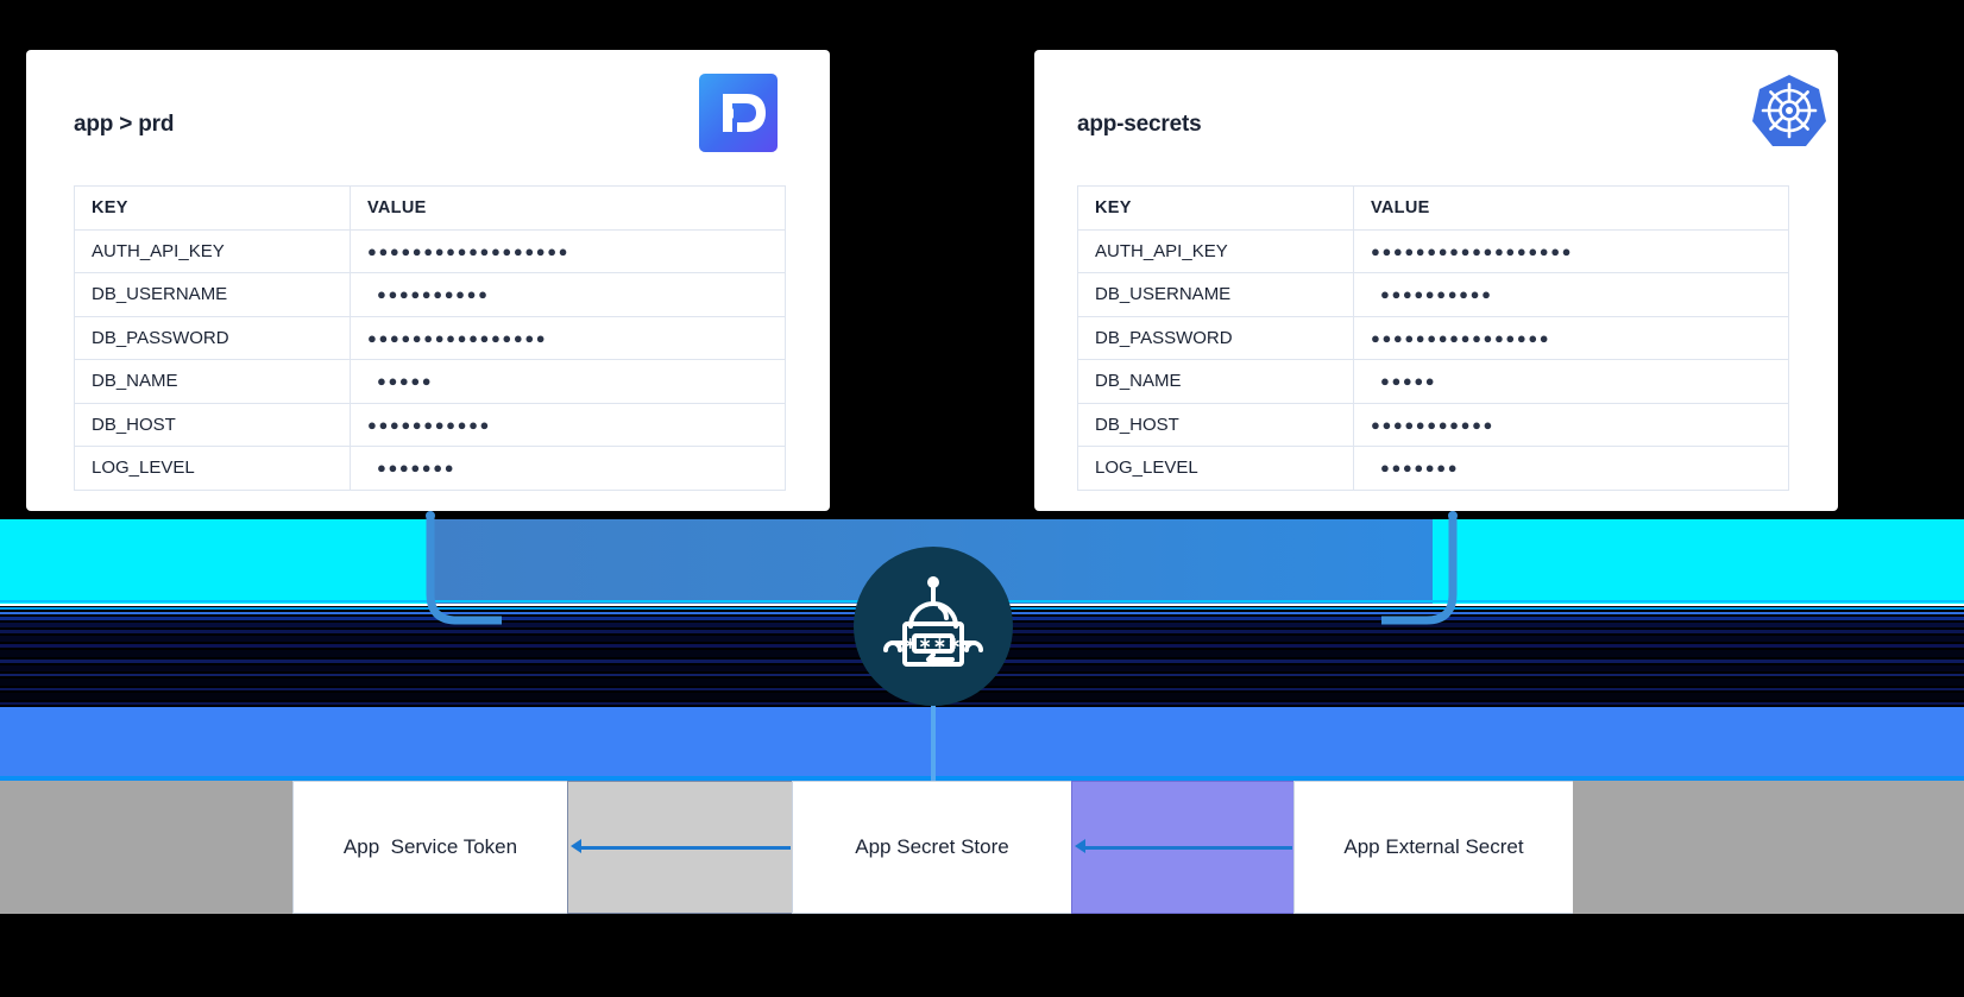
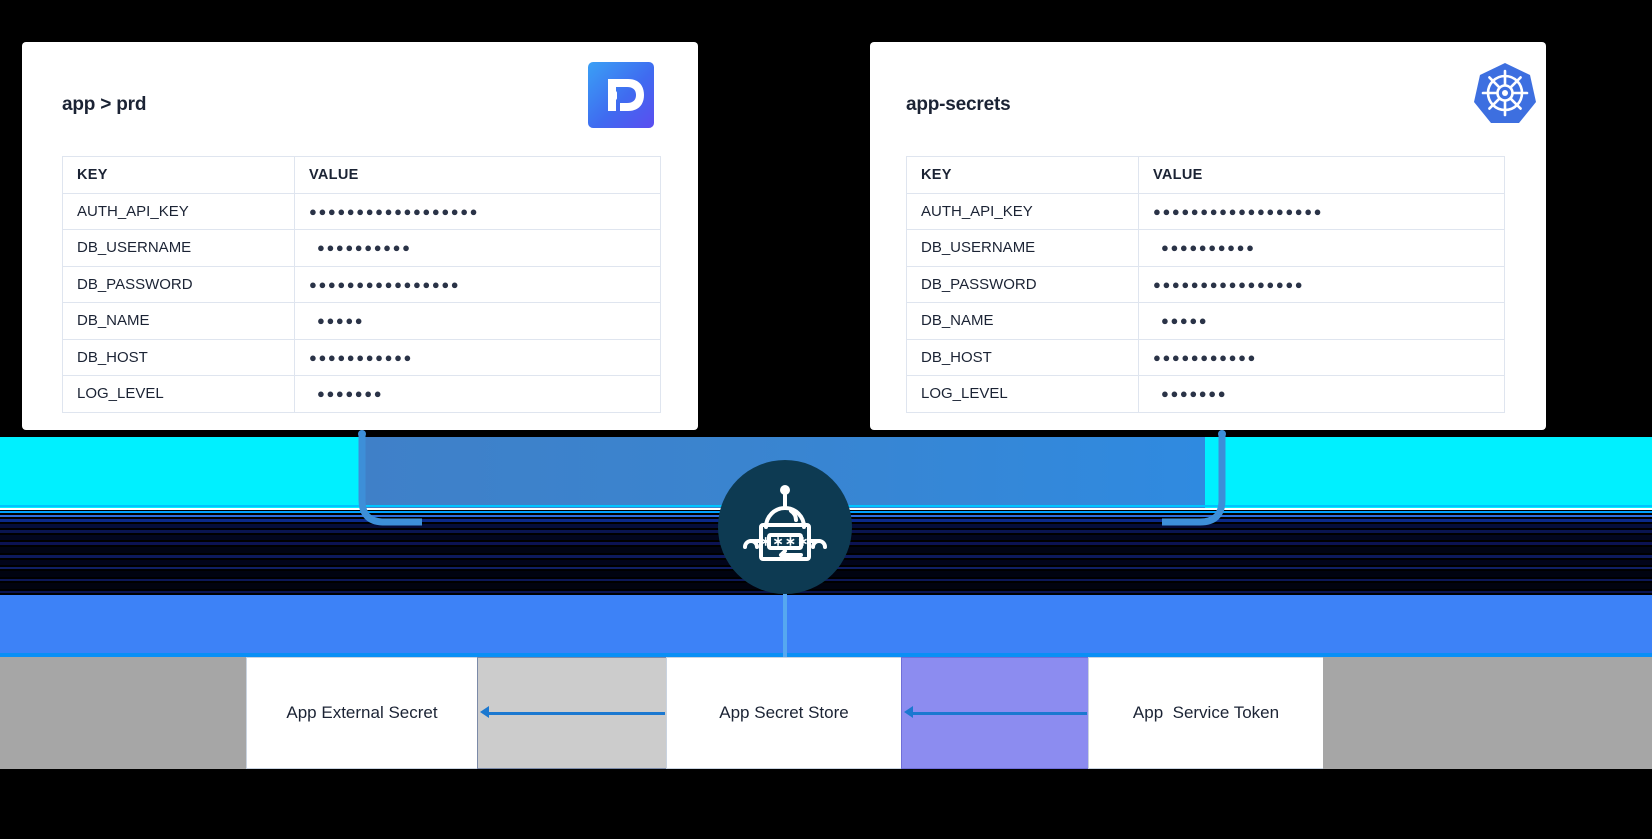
  app > prd
  KEY	VALUE
  AUTH_API_KEY	●●●●●●●●●●●●●●●●●●
  DB_USERNAME	●●●●●●●●●●
  DB_PASSWORD	●●●●●●●●●●●●●●●●
  DB_NAME	●●●●●
  DB_HOST	●●●●●●●●●●●
  LOG_LEVEL	●●●●●●●
  app-secrets
  KEY	VALUE
  AUTH_API_KEY	●●●●●●●●●●●●●●●●●●
  DB_USERNAME	●●●●●●●●●●
  DB_PASSWORD	●●●●●●●●●●●●●●●●
  DB_NAME	●●●●●
  DB_HOST	●●●●●●●●●●●
  LOG_LEVEL	●●●●●●●
  ∗∗∗∗
- App Service Token
+ App External Secret
  App Secret Store
- App External Secret
+ App Service Token
